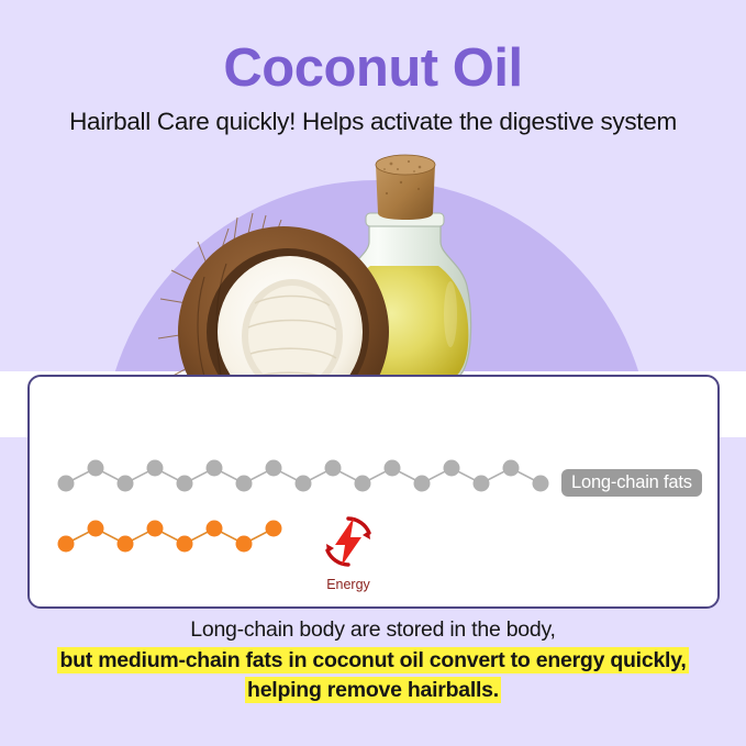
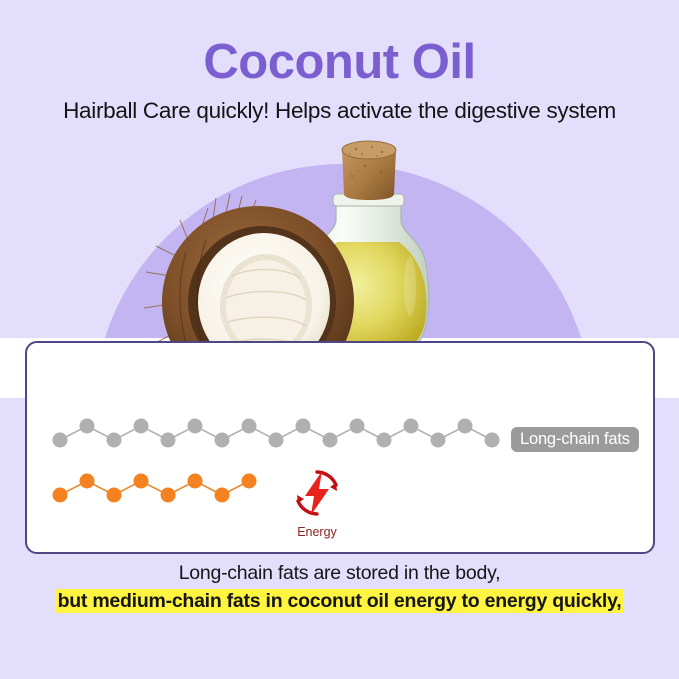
  Coconut Oil
  Hairball Care quickly! Helps activate the digestive system
  Energy
  Long-chain fats
- Long-chain body are stored in the body,
+ Long-chain fats are stored in the body,
- but medium-chain fats in coconut oil convert to energy quickly,
+ but medium-chain fats in coconut oil energy to energy quickly,
- helping remove hairballs.
